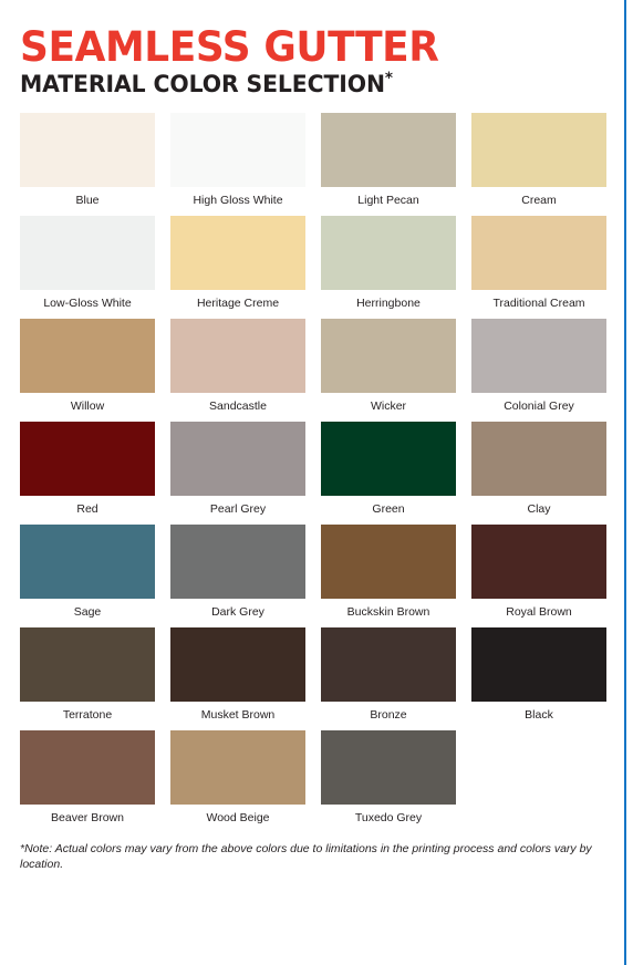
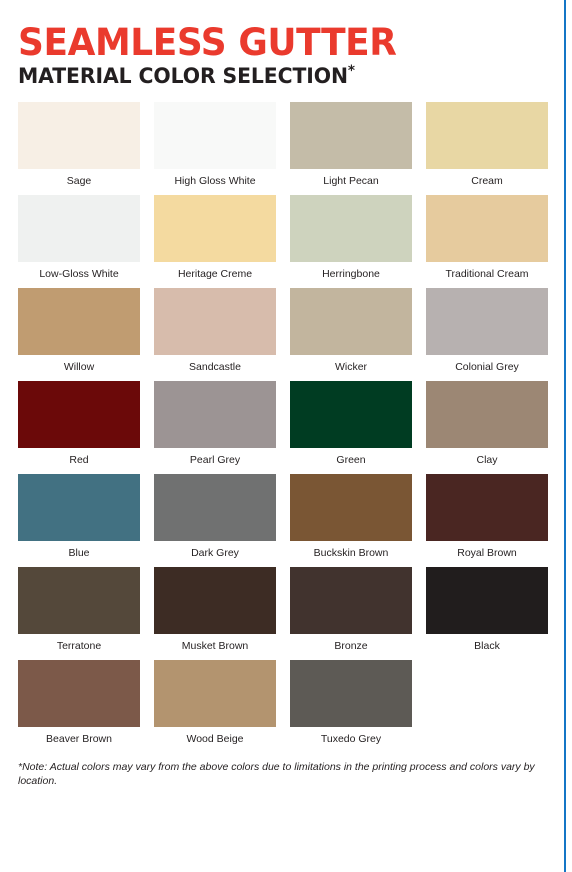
  SEAMLESS GUTTER
  MATERIAL COLOR SELECTION*
- Blue
+ Sage
  High Gloss White
  Light Pecan
  Cream
  Low-Gloss White
  Heritage Creme
  Herringbone
  Traditional Cream
  Willow
  Sandcastle
  Wicker
  Colonial Grey
  Red
  Pearl Grey
  Green
  Clay
- Sage
+ Blue
  Dark Grey
  Buckskin Brown
  Royal Brown
  Terratone
  Musket Brown
  Bronze
  Black
  Beaver Brown
  Wood Beige
  Tuxedo Grey
  *Note: Actual colors may vary from the above colors due to limitations in the printing process and colors vary by location.
